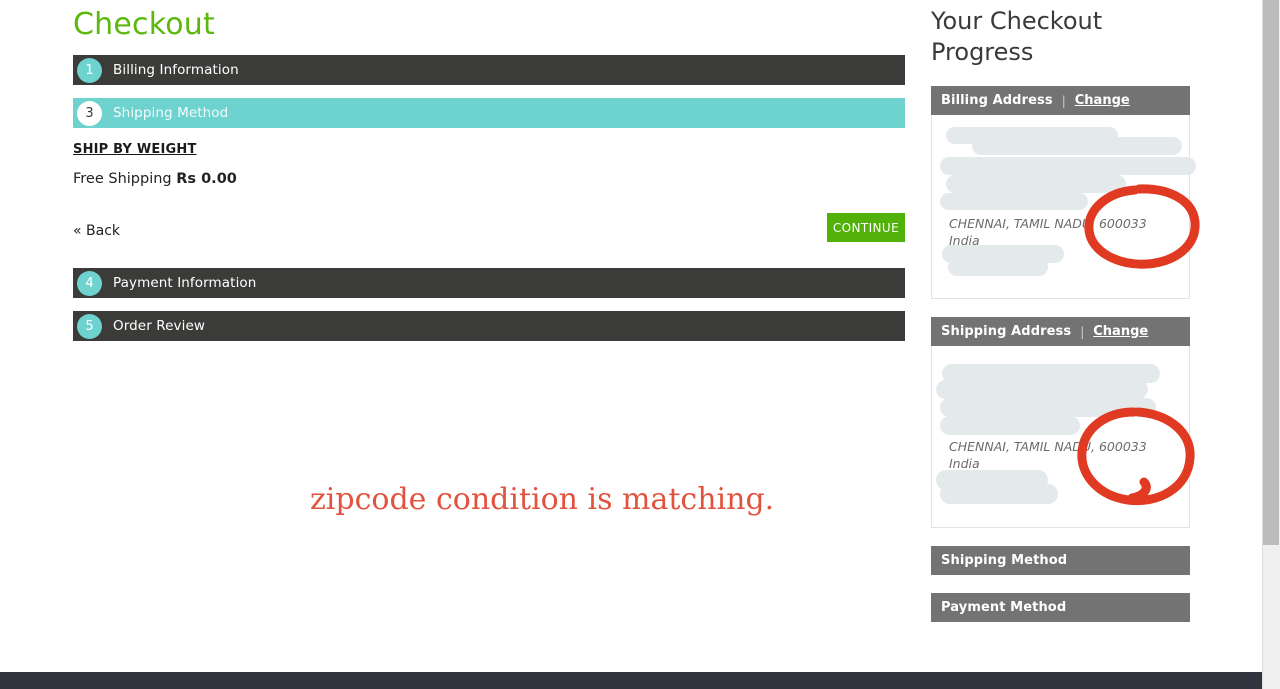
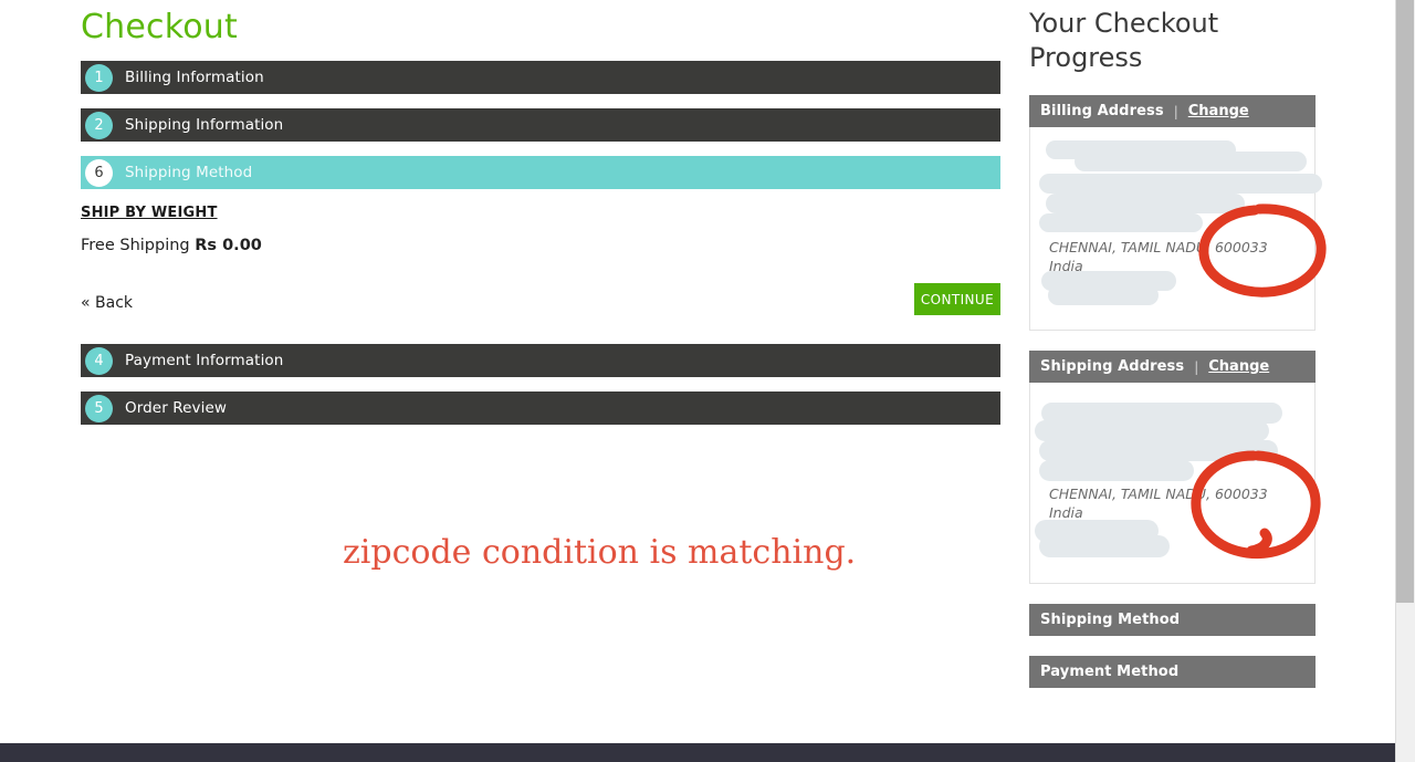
  Checkout
  1
  Billing Information
+ 2
+ Shipping Information
- 3
+ 6
  Shipping Method
  SHIP BY WEIGHT
  Free Shipping Rs 0.00
  « Back
  CONTINUE
  4
  Payment Information
  5
  Order Review
  zipcode condition is matching.
  Your Checkout Progress
  Billing Address
  |
  Change
  CHENNAI, TAMIL NAD 600033
  India
  Shipping Address
  |
  Change
  CHENNAI, TAMIL NAD, 600033
  India
  Shipping Method
  Payment Method
